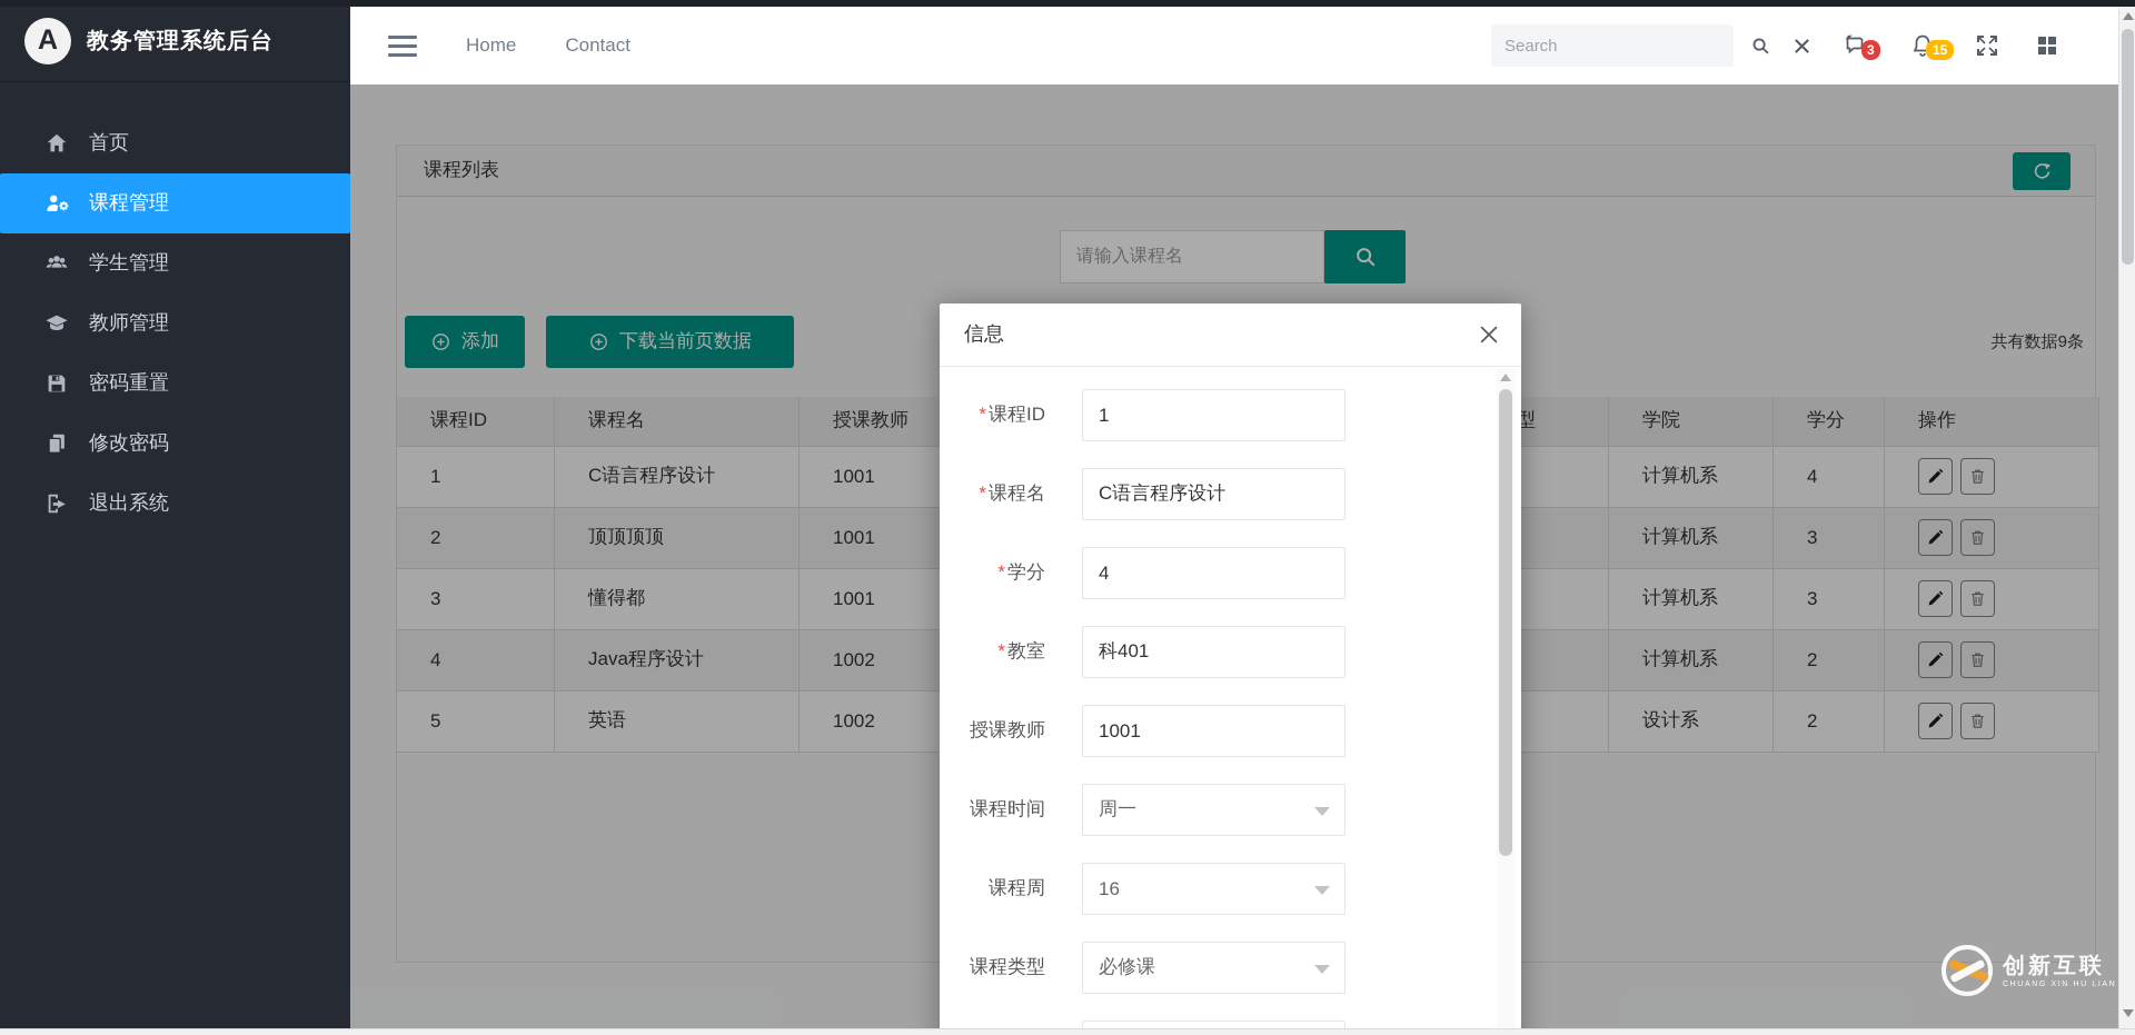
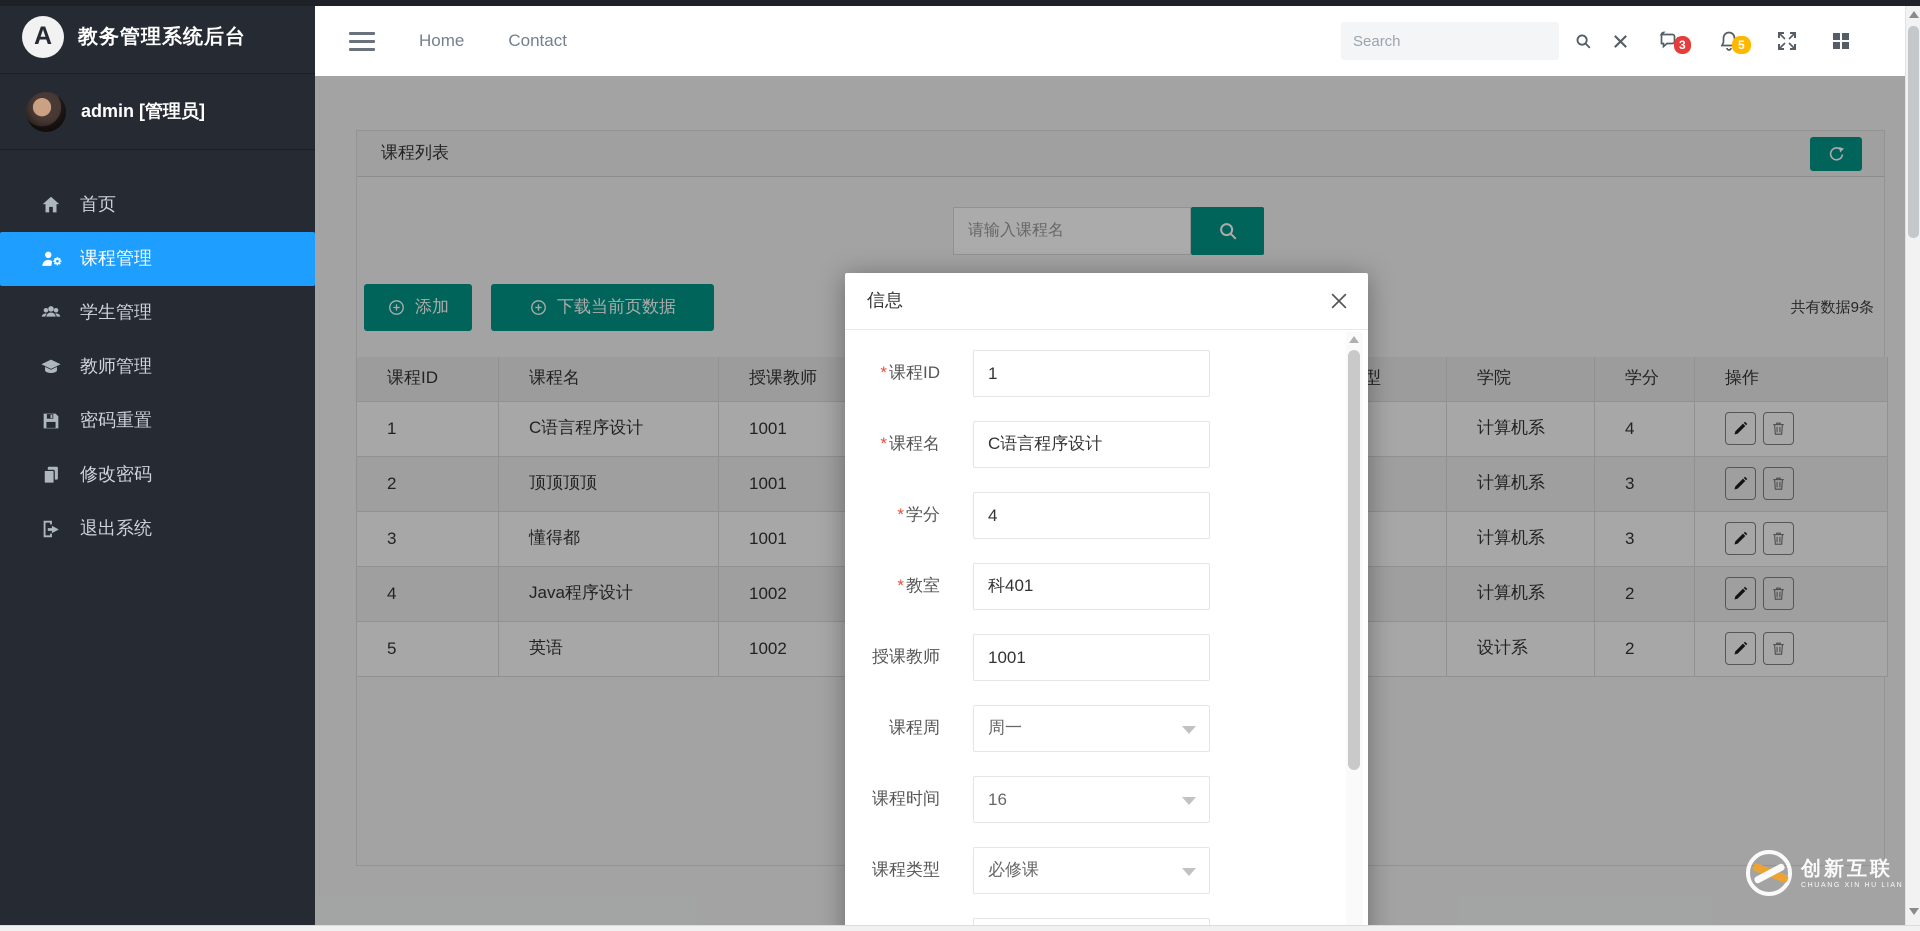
  A
  教务管理系统后台
+ admin [管理员]
  首页
  课程管理
  学生管理
  教师管理
  密码重置
  修改密码
  退出系统
  Home
  Contact
  Search
  3
- 15
+ 5
  课程列表
  请输入课程名
  添加
  下载当前页数据
  共有数据9条
  课程ID	课程名	授课教师	型	学院	学分	操作
  1	C语言程序设计	1001		计算机系	4
  2	顶顶顶顶	1001		计算机系	3
  3	懂得都	1001		计算机系	3
  4	Java程序设计	1002		计算机系	2
  5	英语	1002		设计系	2
  信息
  *课程ID
  1
  *课程名
  C语言程序设计
  *学分
  4
  *教室
  科401
  授课教师
  1001
- 课程时间
+ 课程周
  周一
- 课程周
+ 课程时间
  16
  课程类型
  必修课
  创新互联
